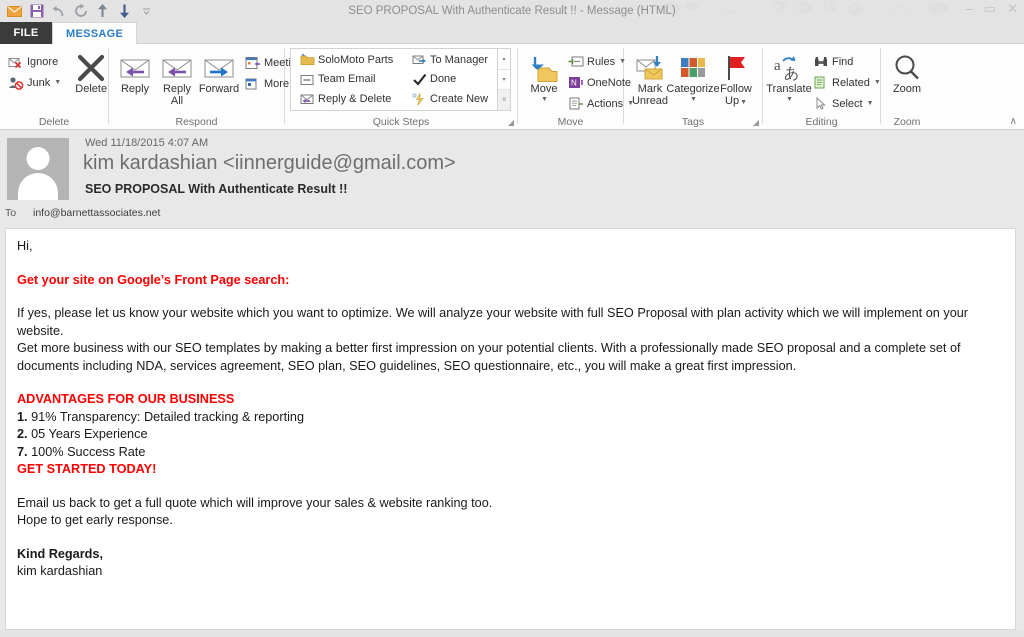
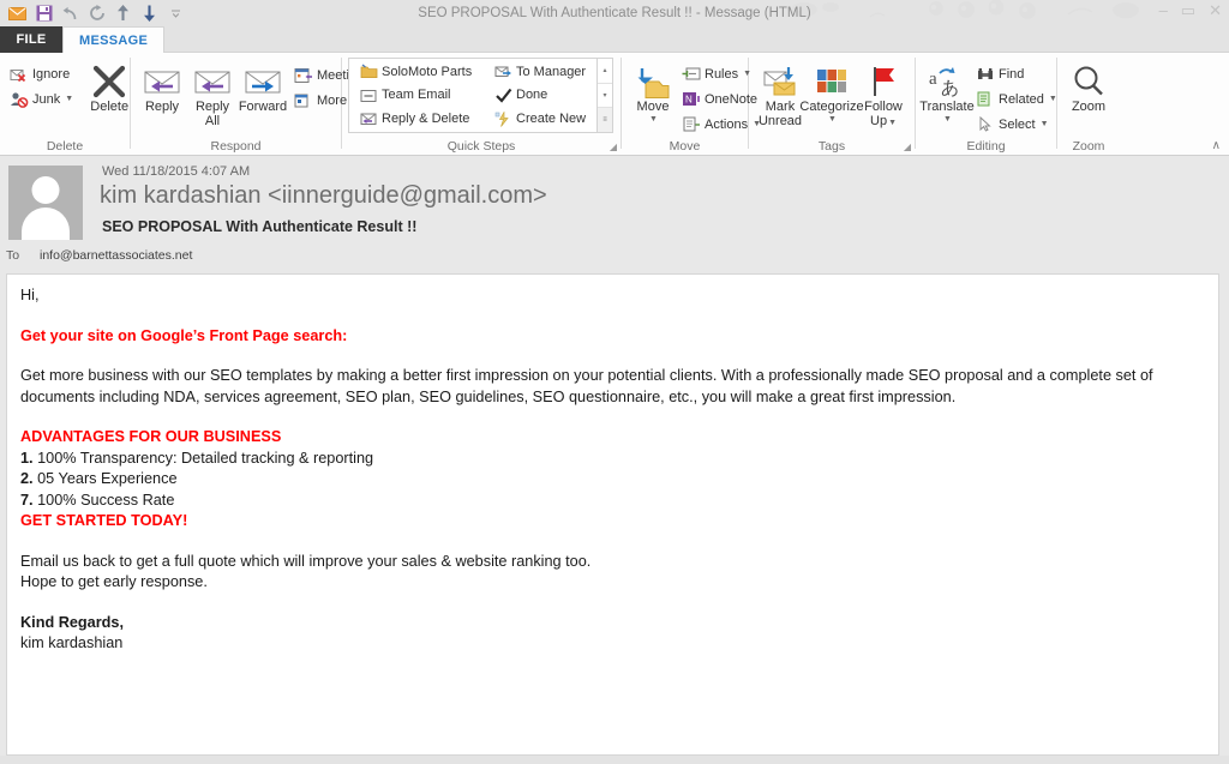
  SEO PROPOSAL With Authenticate Result !! - Message (HTML)
  –
  ▭
  ✕
  FILE
  MESSAGE
  Ignore
  Junk
  Delete
  Delete
  Reply
  Reply
  All
  Forward
  More
  Respond
  SoloMoto Parts
  Team Email
  Reply & Delete
  To Manager
  Done
  Create New
  Quick Steps
  ◢
  Move
  Rules
  N
  OneNote
  Actions
  Move
  Mark
  Unread
  Categorize
  Follow
  Tags
  ◢
  a
  あ
  Translate
  Find
  Related
  Select
  Editing
  Zoom
  Zoom
  ∧
  Wed 11/18/2015 4:07 AM
  kim kardashian <iinnerguide@gmail.com>
  SEO PROPOSAL With Authenticate Result !!
  To
  info@barnettassociates.net
  Hi,
  Get your site on Google’s Front Page search:
- If yes, please let us know your website which you want to optimize. We will analyze your website with full SEO Proposal with plan activity which we will implement on your website.
  Get more business with our SEO templates by making a better first impression on your potential clients. With a professionally made SEO proposal and a complete set of documents including NDA, services agreement, SEO plan, SEO guidelines, SEO questionnaire, etc., you will make a great first impression.
  ADVANTAGES FOR OUR BUSINESS
- 1. 91% Transparency: Detailed tracking & reporting
+ 1. 100% Transparency: Detailed tracking & reporting
  2. 05 Years Experience
  7. 100% Success Rate
  GET STARTED TODAY!
  Email us back to get a full quote which will improve your sales & website ranking too.
  Hope to get early response.
  Kind Regards,
  kim kardashian
